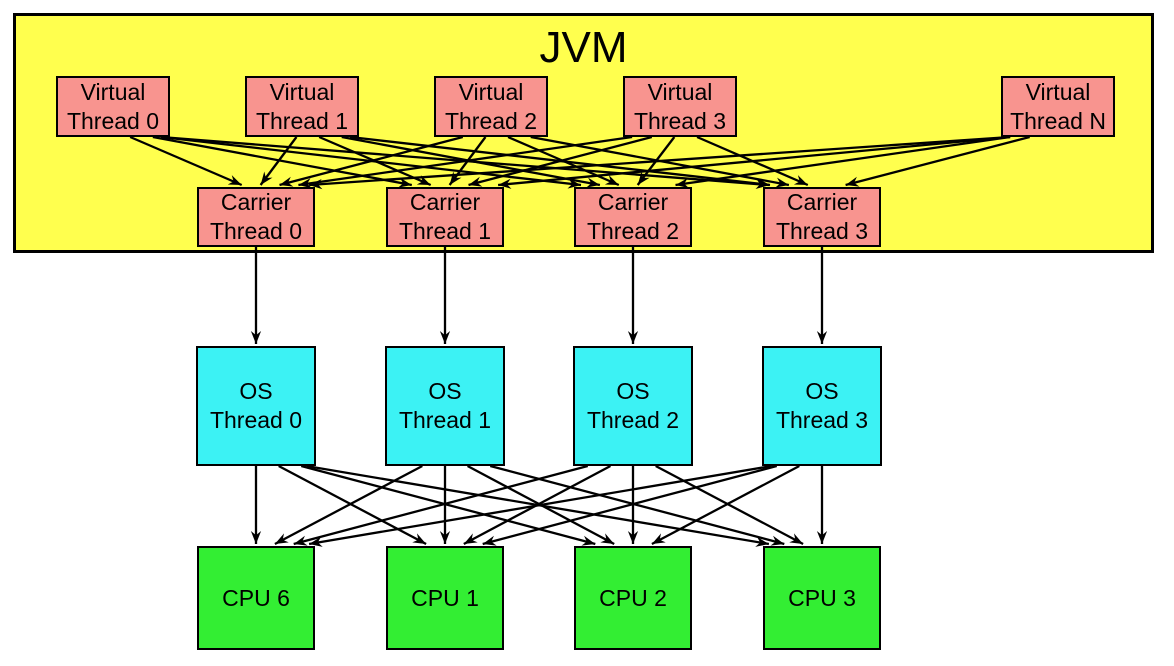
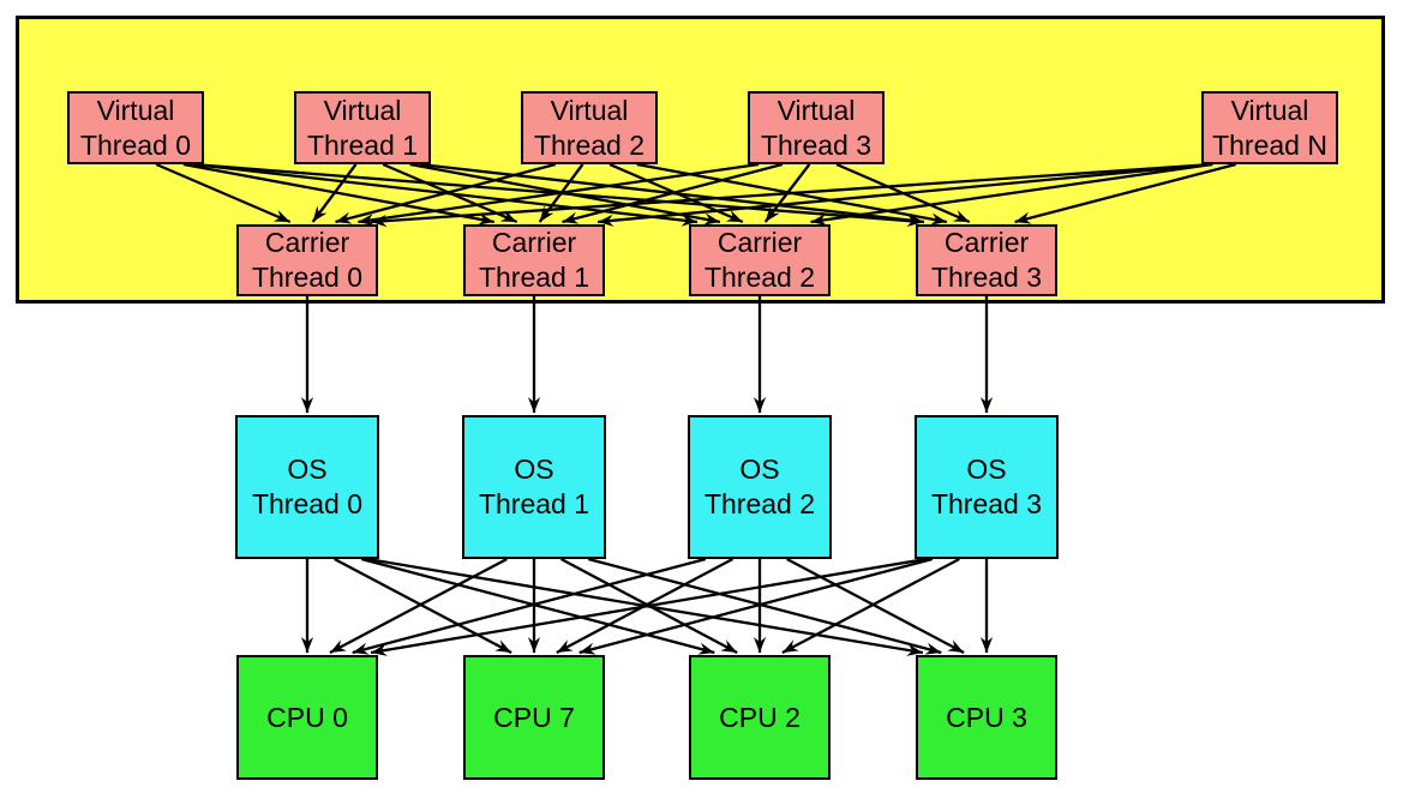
  Virtual
  Thread 0
  Virtual
  Thread 1
  Virtual
  Thread 2
  Virtual
  Thread 3
  Virtual
  Thread N
  Carrier
  Thread 0
  Carrier
  Thread 1
  Carrier
  Thread 2
  Carrier
  Thread 3
  OS
  Thread 0
  OS
  Thread 1
  OS
  Thread 2
  OS
  Thread 3
- CPU 6
+ CPU 0
- CPU 1
+ CPU 7
  CPU 2
  CPU 3
- JVM
